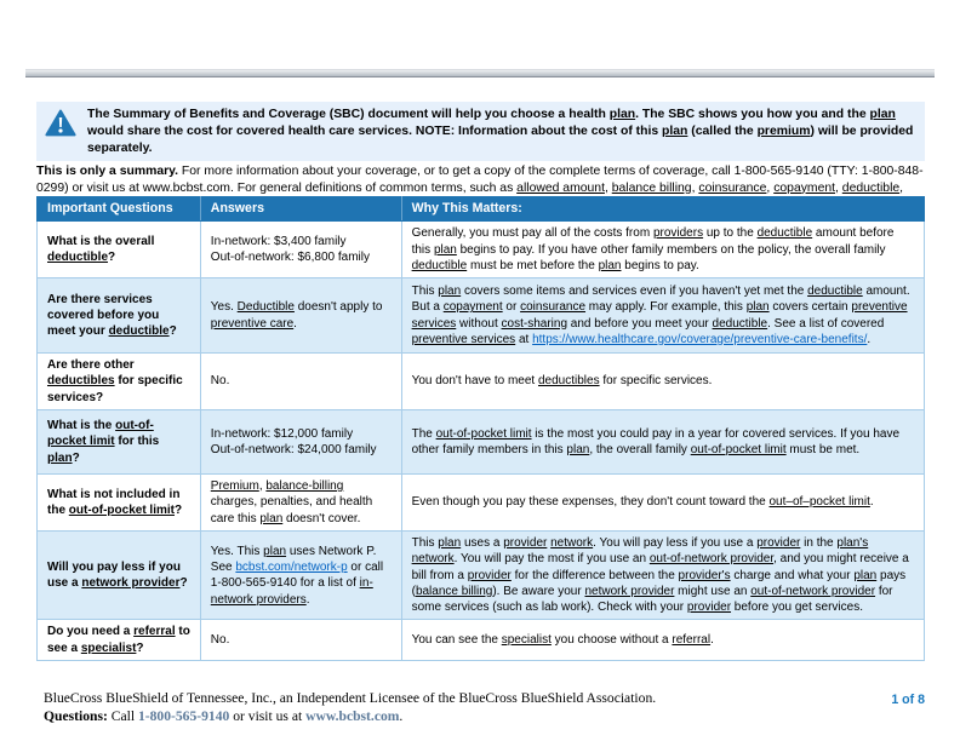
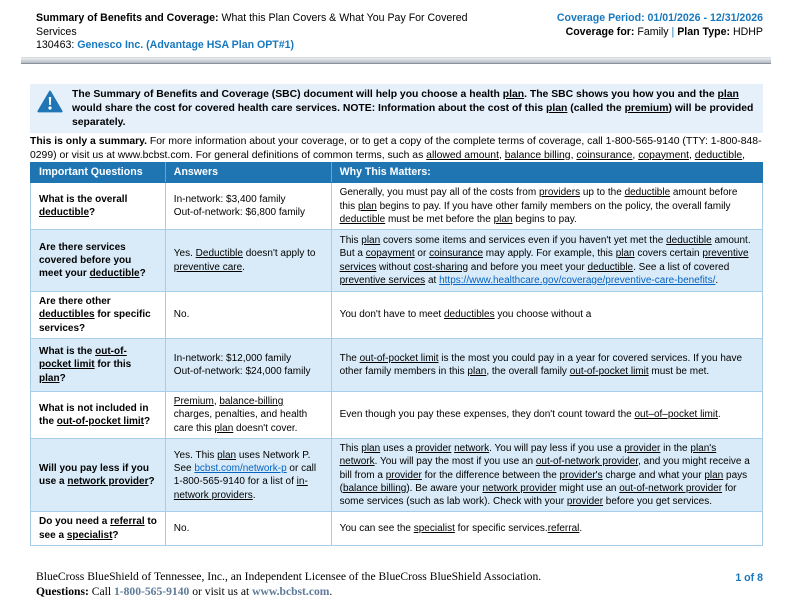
+ Summary of Benefits and Coverage: What this Plan Covers & What You Pay For Covered Services
+ 130463: Genesco Inc. (Advantage HSA Plan OPT#1)
+ Coverage Period: 01/01/2026 - 12/31/2026
+ Coverage for: Family | Plan Type: HDHP
  The Summary of Benefits and Coverage (SBC) document will help you choose a health plan. The SBC shows you how you and the plan would share the cost for covered health care services. NOTE: Information about the cost of this plan (called the premium) will be provided separately.
  Important Questions	Answers	Why This Matters:
  What is the overall deductible?	In-network: $3,400 familyOut-of-network: $6,800 family	Generally, you must pay all of the costs from providers up to the deductible amount before this plan begins to pay. If you have other family members on the policy, the overall family deductible must be met before the plan begins to pay.
  Are there services covered before you meet your deductible?	Yes. Deductible doesn't apply to preventive care.	This plan covers some items and services even if you haven't yet met the deductible amount. But a copayment or coinsurance may apply. For example, this plan covers certain preventive services without cost-sharing and before you meet your deductible. See a list of covered preventive services at https://www.healthcare.gov/coverage/preventive-care-benefits/.
- Are there other deductibles for specific services?	No.	You don't have to meet deductibles for specific services.
+ Are there other deductibles for specific services?	No.	You don't have to meet deductibles you choose without a
  What is the out-of-pocket limit for this plan?	In-network: $12,000 familyOut-of-network: $24,000 family	The out-of-pocket limit is the most you could pay in a year for covered services. If you have other family members in this plan, the overall family out-of-pocket limit must be met.
  What is not included in the out-of-pocket limit?	Premium, balance-billing charges, penalties, and health care this plan doesn't cover.	Even though you pay these expenses, they don't count toward the out–of–pocket limit.
  Will you pay less if you use a network provider?	Yes. This plan uses Network P. See bcbst.com/network-p or call 1-800-565-9140 for a list of in-network providers.	This plan uses a provider network. You will pay less if you use a provider in the plan's network. You will pay the most if you use an out-of-network provider, and you might receive a bill from a provider for the difference between the provider's charge and what your plan pays (balance billing). Be aware your network provider might use an out-of-network provider for some services (such as lab work). Check with your provider before you get services.
- Do you need a referral to see a specialist?	No.	You can see the specialist you choose without a referral.
+ Do you need a referral to see a specialist?	No.	You can see the specialist for specific services.referral.
  1 of 8
  BlueCross BlueShield of Tennessee, Inc., an Independent Licensee of the BlueCross BlueShield Association.
  Questions: Call 1-800-565-9140 or visit us at www.bcbst.com.
